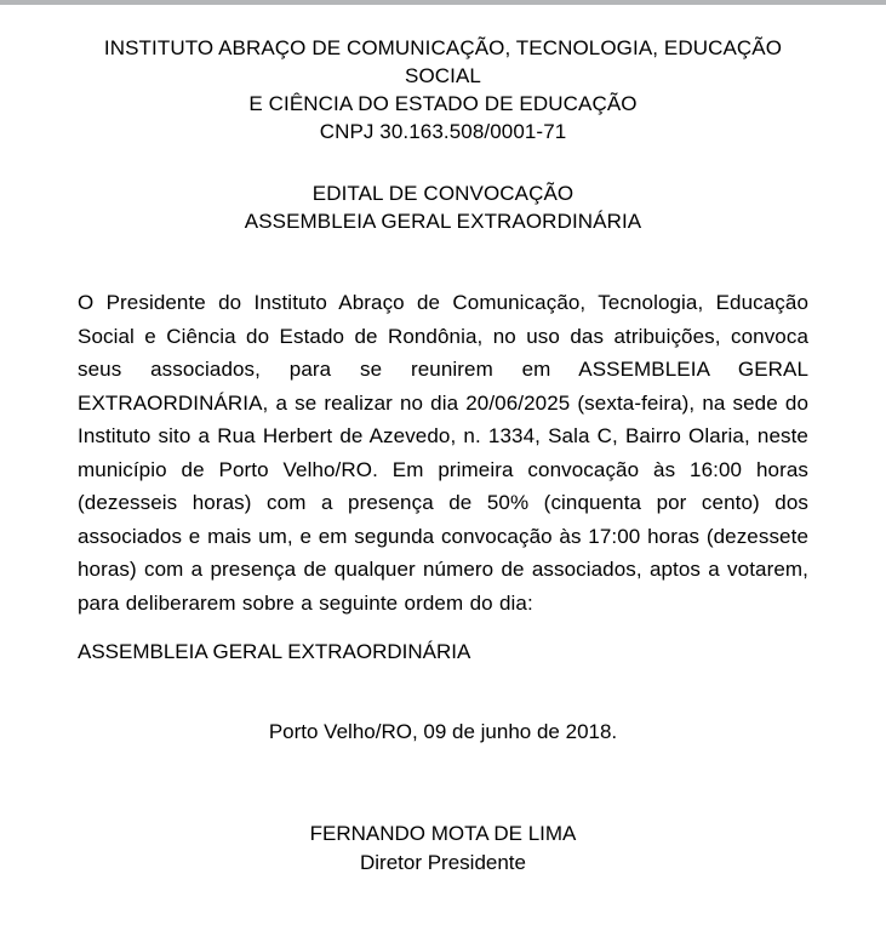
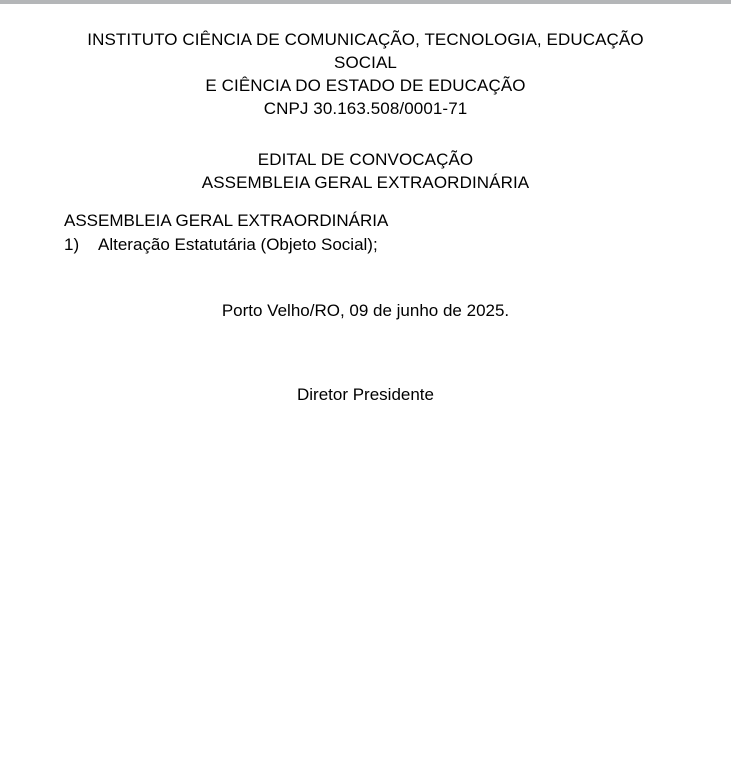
- INSTITUTO ABRAÇO DE COMUNICAÇÃO, TECNOLOGIA, EDUCAÇÃO SOCIAL
+ INSTITUTO CIÊNCIA DE COMUNICAÇÃO, TECNOLOGIA, EDUCAÇÃO SOCIAL
  E CIÊNCIA DO ESTADO DE EDUCAÇÃO
  CNPJ 30.163.508/0001-71
  EDITAL DE CONVOCAÇÃO
  ASSEMBLEIA GERAL EXTRAORDINÁRIA
- O Presidente do Instituto Abraço de Comunicação, Tecnologia, Educação Social e Ciência do Estado de Rondônia, no uso das atribuições, convoca seus associados, para se reunirem em ASSEMBLEIA GERAL EXTRAORDINÁRIA, a se realizar no dia 20/06/2025 (sexta-feira), na sede do Instituto sito a Rua Herbert de Azevedo, n. 1334, Sala C, Bairro Olaria, neste município de Porto Velho/RO. Em primeira convocação às 16:00 horas (dezesseis horas) com a presença de 50% (cinquenta por cento) dos associados e mais um, e em segunda convocação às 17:00 horas (dezessete horas) com a presença de qualquer número de associados, aptos a votarem, para deliberarem sobre a seguinte ordem do dia:
  ASSEMBLEIA GERAL EXTRAORDINÁRIA
+ 1) Alteração Estatutária (Objeto Social);
- Porto Velho/RO, 09 de junho de 2018.
+ Porto Velho/RO, 09 de junho de 2025.
- FERNANDO MOTA DE LIMA
  Diretor Presidente
